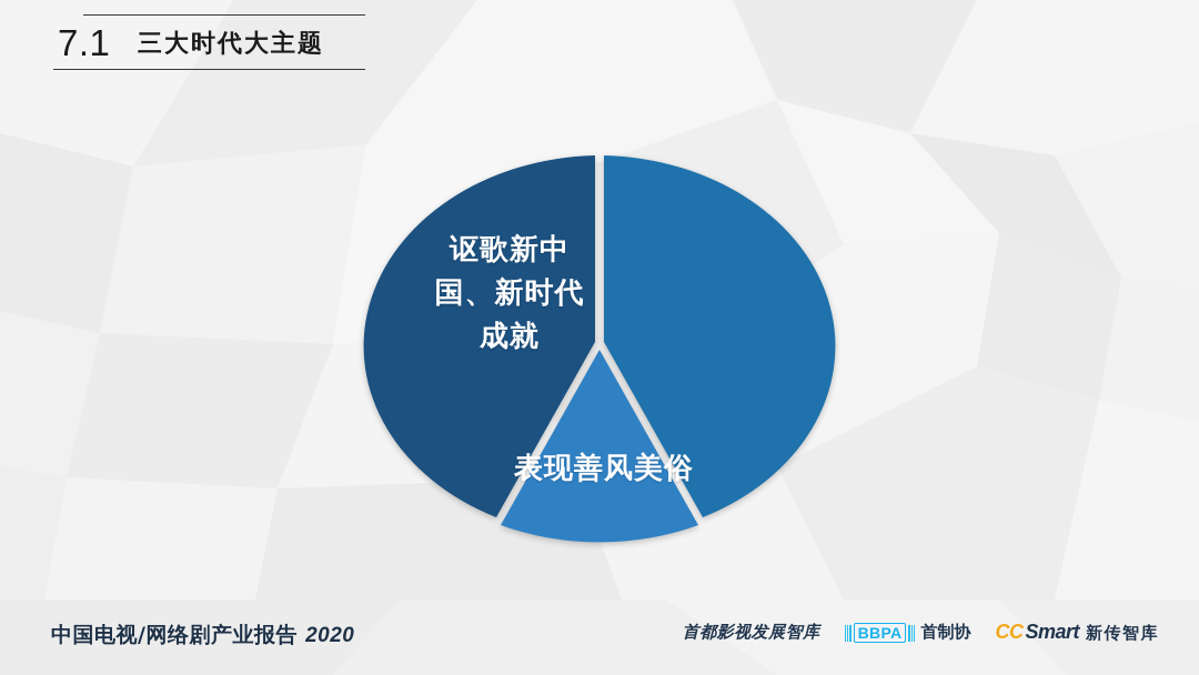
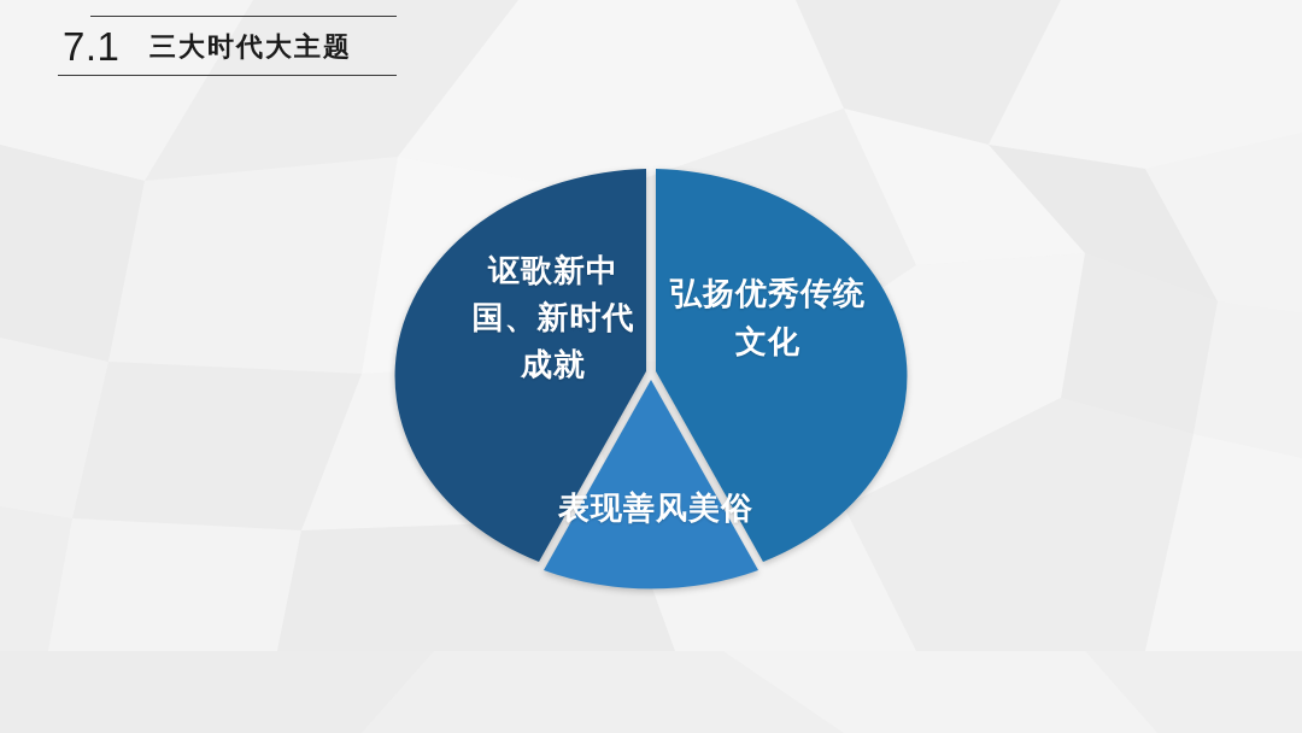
  7.1
  三大时代大主题
  讴歌新中国、新时代成就
+ 弘扬优秀传统文化
  表现善风美俗
- 中国电视/网络剧产业报告 2020
- 首都影视发展智库
- BBPA
- 首制协
- CC
- Smart
- 新传智库
